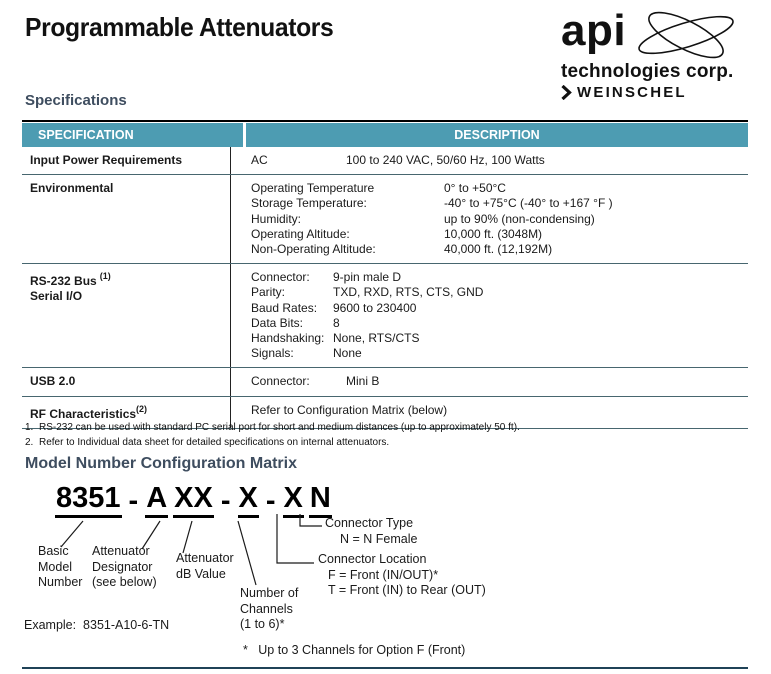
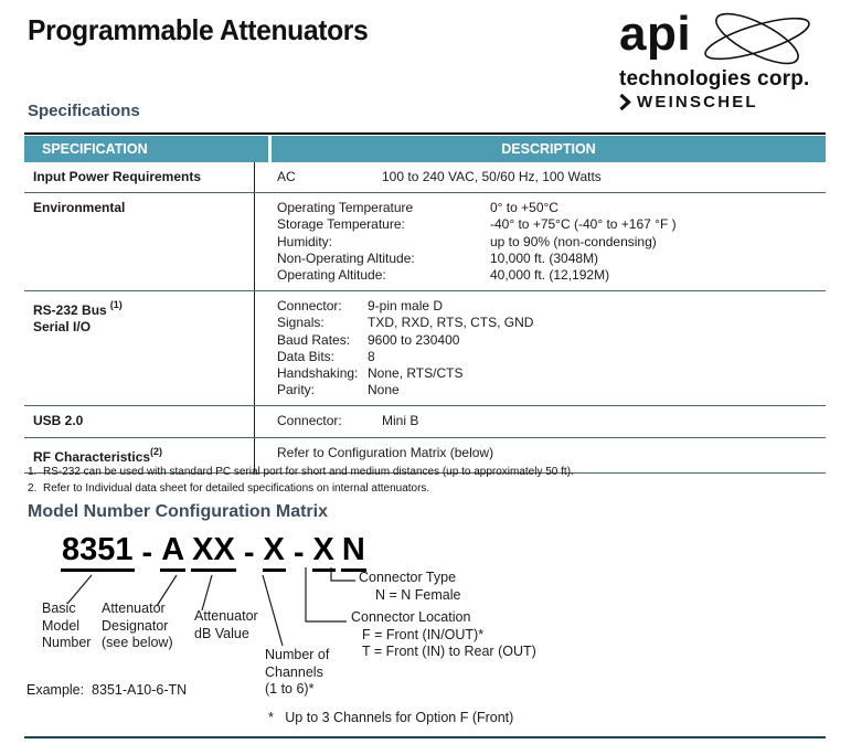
  Programmable Attenuators
  api
  technologies corp.
  WEINSCHEL
  Specifications
  SPECIFICATION
  DESCRIPTION
  Input Power Requirements
  AC
  100 to 240 VAC, 50/60 Hz, 100 Watts
  Environmental
  Operating Temperature
  0° to +50°C
  Storage Temperature:
  -40° to +75°C (-40° to +167 °F )
  Humidity:
  up to 90% (non-condensing)
- Operating Altitude:
+ Non-Operating Altitude:
  10,000 ft. (3048M)
- Non-Operating Altitude:
+ Operating Altitude:
  40,000 ft. (12,192M)
  RS-232 Bus (1)
  Serial I/O
  Connector:
  9-pin male D
- Parity:
+ Signals:
  TXD, RXD, RTS, CTS, GND
  Baud Rates:
  9600 to 230400
  Data Bits:
  8
  Handshaking:
  None, RTS/CTS
- Signals:
+ Parity:
  None
  USB 2.0
  Connector:
  Mini B
  RF Characteristics(2)
  Refer to Configuration Matrix (below)
  1.
  RS-232 can be used with standard PC serial port for short and medium distances (up to approximately 50 ft).
  2.
  Refer to Individual data sheet for detailed specifications on internal attenuators.
  Model Number Configuration Matrix
  8351
  -
  A
  XX
  -
  X
  -
  X
  N
  Basic
  Model
  Number
  Attenuator
  Designator
  (see below)
  Attenuator
  dB Value
  Number of
  Channels
  (1 to 6)*
  Connector Type
  N = N Female
  Connector Location
  F = Front (IN/OUT)*
  T = Front (IN) to Rear (OUT)
  Example: 8351-A10-6-TN
  * Up to 3 Channels for Option F (Front)
